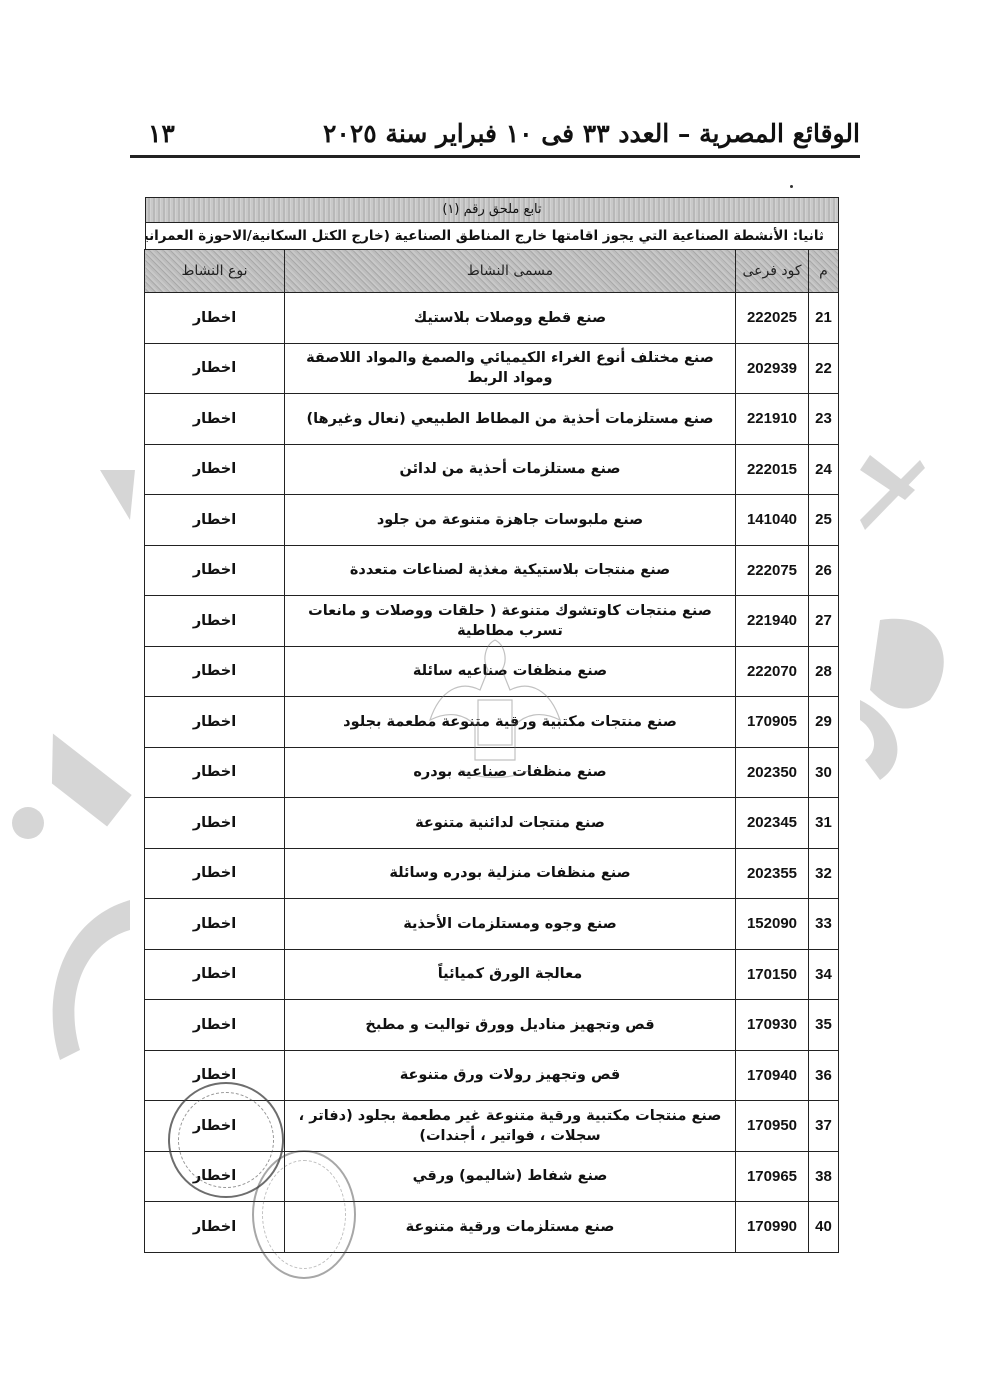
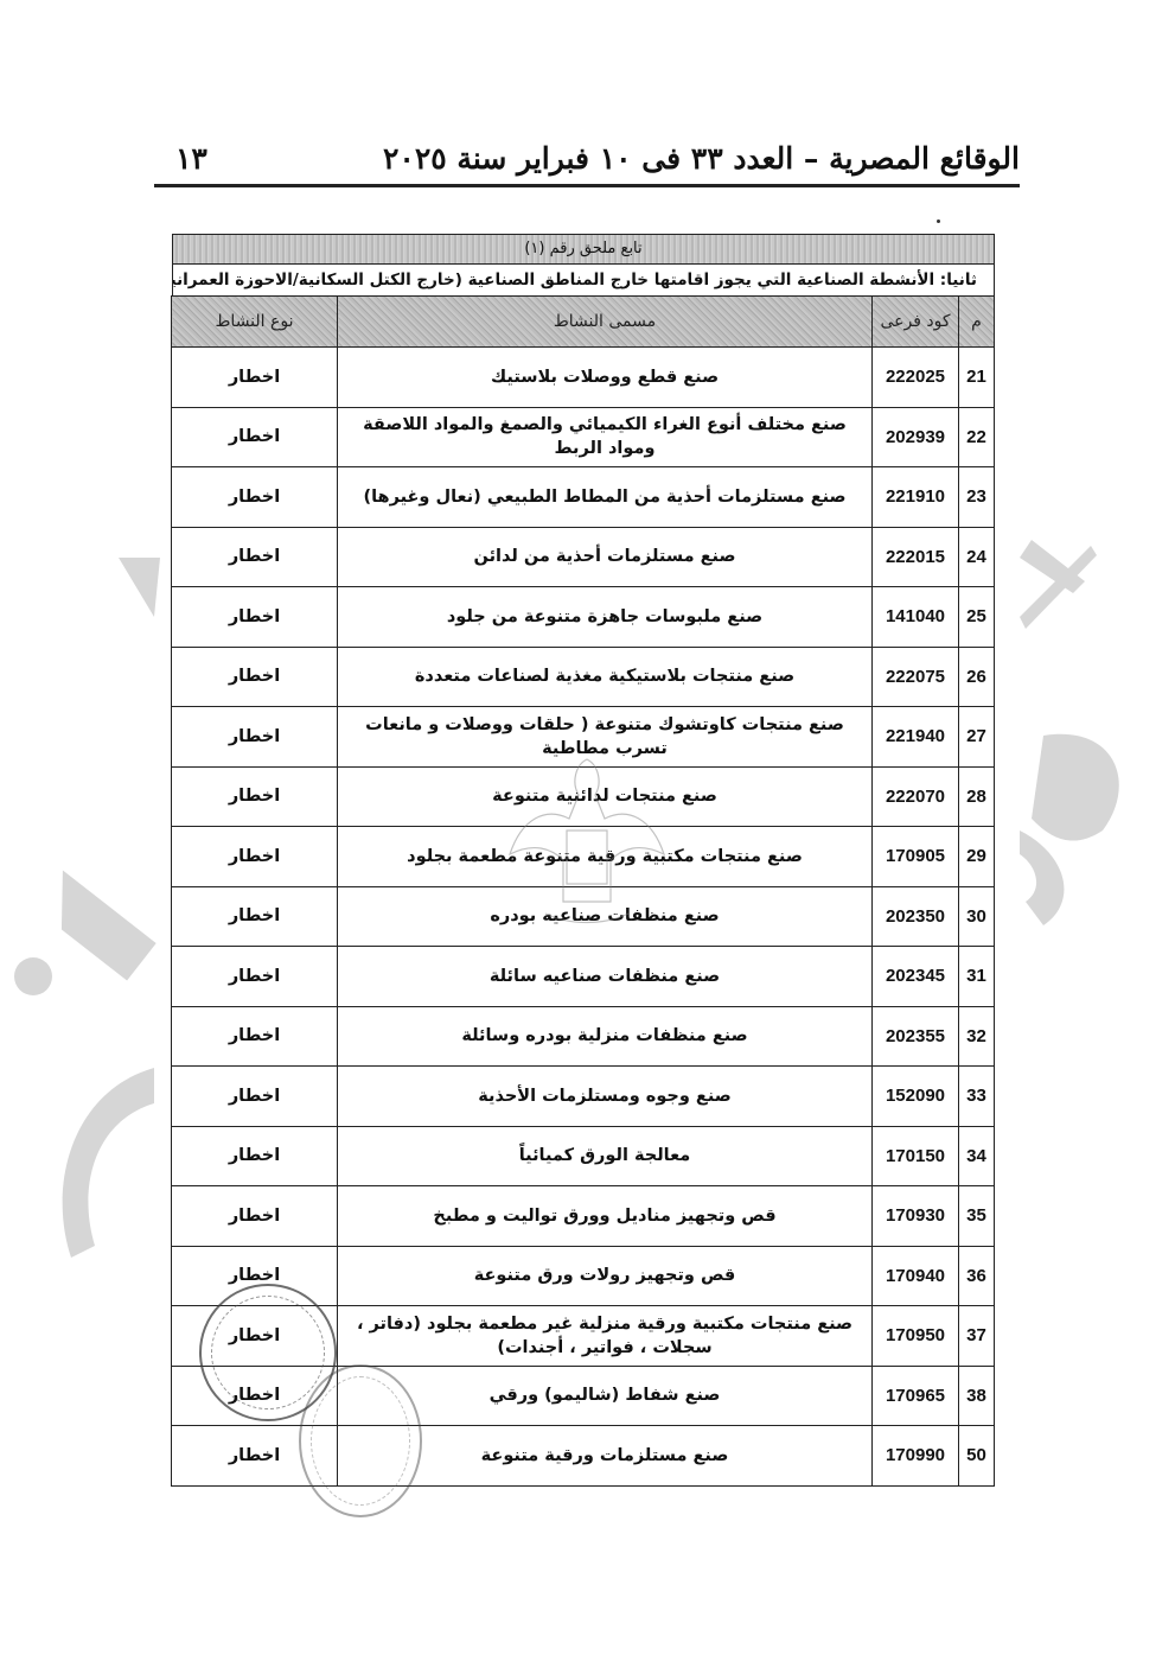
  الوقائع المصرية – العدد ٣٣ فى ١٠ فبراير سنة ٢٠٢٥
  ١٣
  تابع ملحق رقم (١)
  ثانيا: الأنشطة الصناعية التي يجوز اقامتها خارج المناطق الصناعية (خارج الكتل السكانية/الاحوزة العمراني
  م	كود فرعى	مسمى النشاط	نوع النشاط
  21	222025	صنع قطع ووصلات بلاستيك	اخطار
  22	202939	صنع مختلف أنوع الغراء الكيميائي والصمغ والمواد اللاصقة ومواد الربط	اخطار
  23	221910	صنع مستلزمات أحذية من المطاط الطبيعي (نعال وغيرها)	اخطار
  24	222015	صنع مستلزمات أحذية من لدائن	اخطار
  25	141040	صنع ملبوسات جاهزة متنوعة من جلود	اخطار
  26	222075	صنع منتجات بلاستيكية مغذية لصناعات متعددة	اخطار
  27	221940	صنع منتجات كاوتشوك متنوعة ( حلقات ووصلات و مانعات تسرب مطاطية	اخطار
- 28	222070	صنع منظفات صناعيه سائلة	اخطار
+ 28	222070	صنع منتجات لدائنية متنوعة	اخطار
  29	170905	صنع منتجات مكتبية ورقية متنوعة مطعمة بجلود	اخطار
  30	202350	صنع منظفات صناعيه بودره	اخطار
- 31	202345	صنع منتجات لدائنية متنوعة	اخطار
+ 31	202345	صنع منظفات صناعيه سائلة	اخطار
  32	202355	صنع منظفات منزلية بودره وسائلة	اخطار
  33	152090	صنع وجوه ومستلزمات الأحذية	اخطار
  34	170150	معالجة الورق كميائياً	اخطار
  35	170930	قص وتجهيز مناديل وورق تواليت و مطبخ	اخطار
  36	170940	قص وتجهيز رولات ورق متنوعة	اخطار
- 37	170950	صنع منتجات مكتبية ورقية متنوعة غير مطعمة بجلود (دفاتر ، سجلات ، فواتير ، أجندات)	اخطار
+ 37	170950	صنع منتجات مكتبية ورقية منزلية غير مطعمة بجلود (دفاتر ، سجلات ، فواتير ، أجندات)	اخطار
  38	170965	صنع شفاط (شاليمو) ورقي	اخطار
- 40	170990	صنع مستلزمات ورقية متنوعة	اخطار
+ 50	170990	صنع مستلزمات ورقية متنوعة	اخطار
